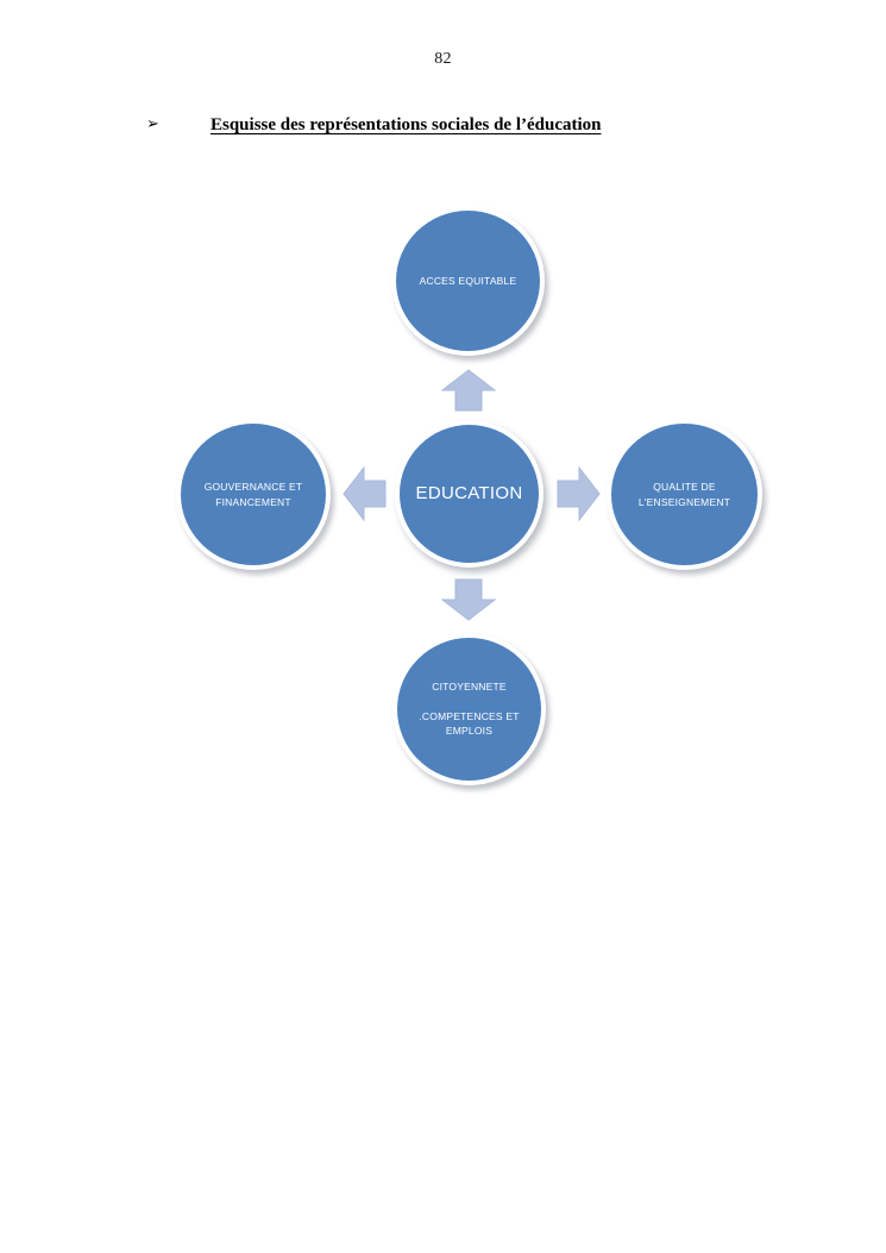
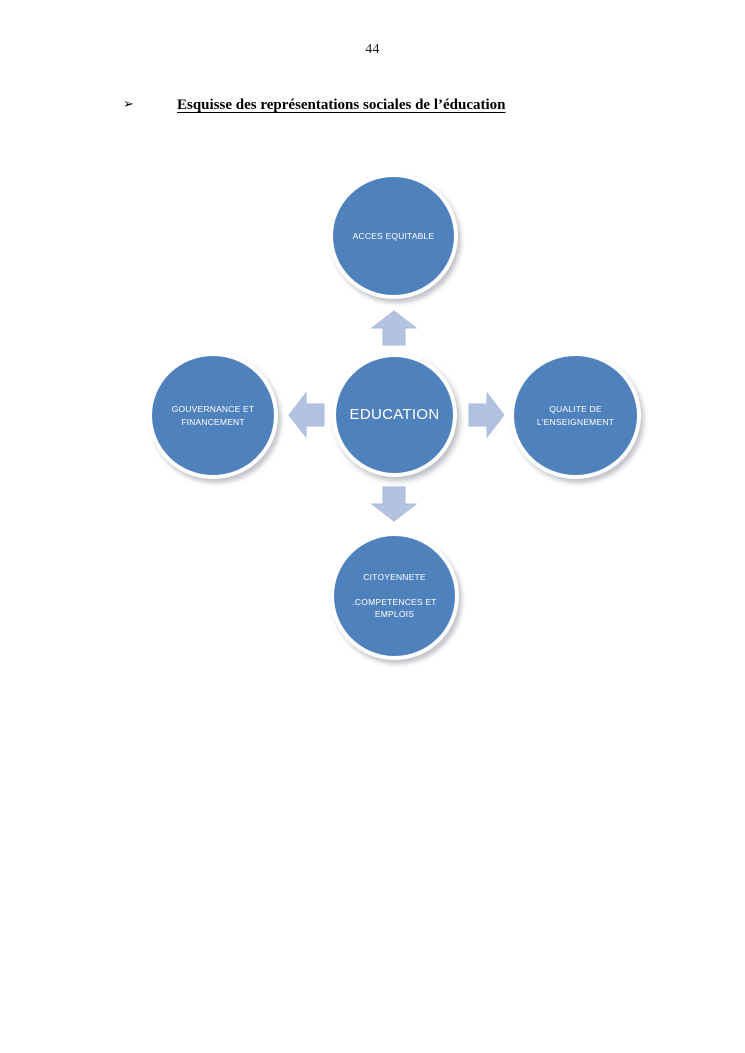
- 82
+ 44
  ➢
  Esquisse des représentations sociales de l’éducation
  ACCES EQUITABLE
  GOUVERNANCE ET
  FINANCEMENT
  QUALITE DE
  L'ENSEIGNEMENT
  CITOYENNETE
  .COMPETENCES ET
  EMPLOIS
  EDUCATION
